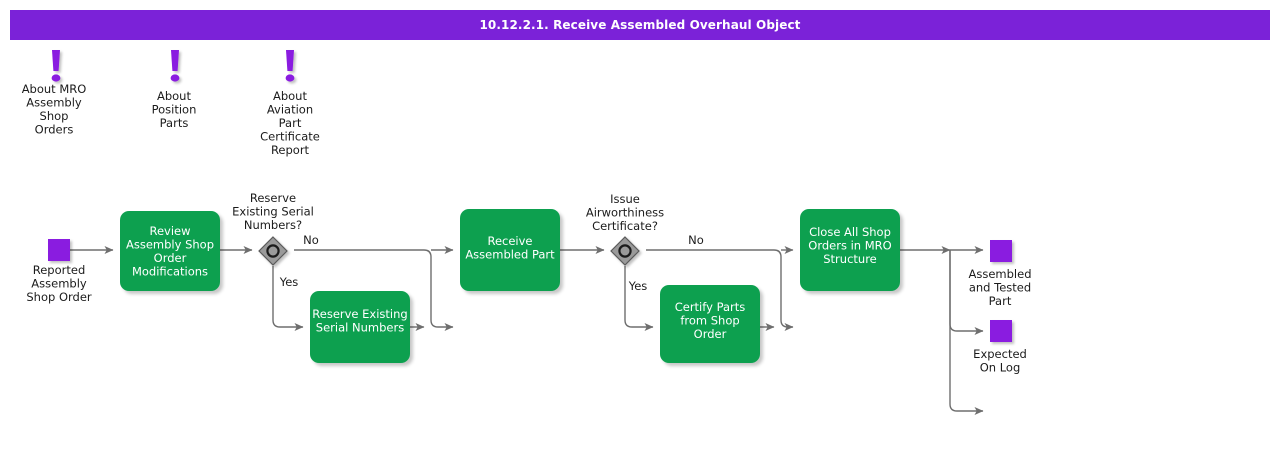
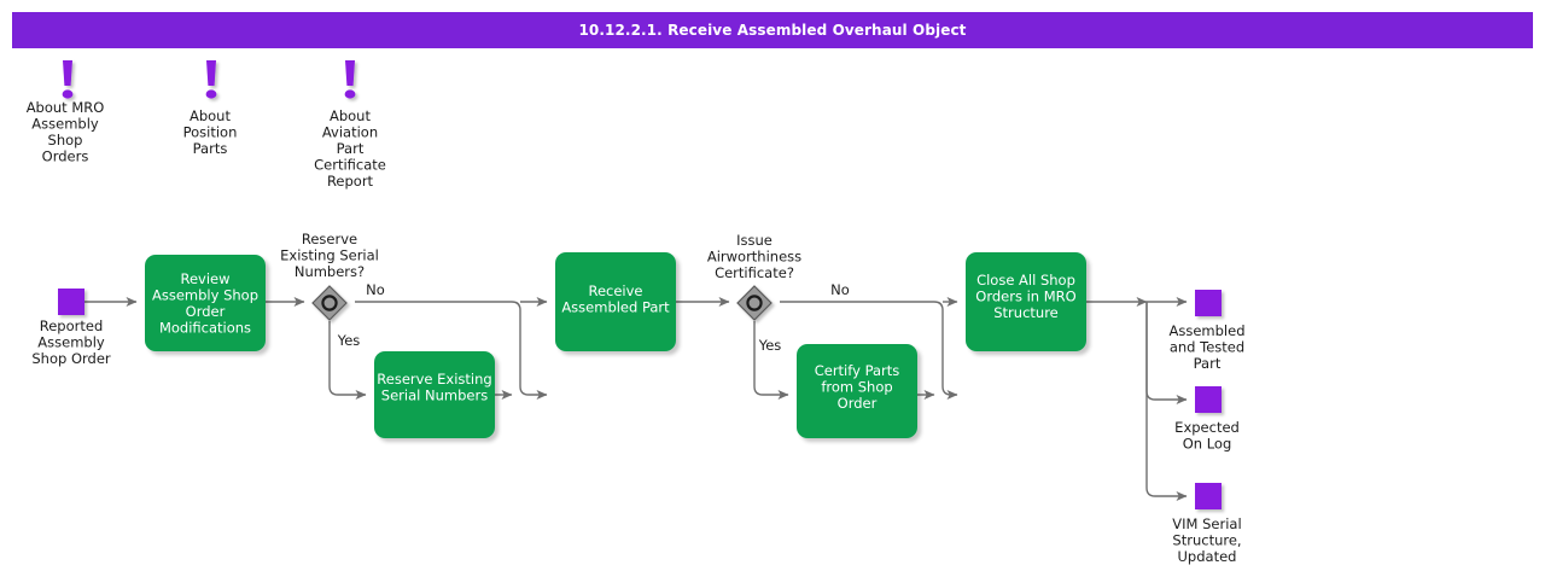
  10.12.2.1. Receive Assembled Overhaul Object
  About MRO Assembly Shop Orders
  About Position Parts
  About Aviation Part Certificate Report
  Reported Assembly Shop Order
  Review Assembly Shop Order Modifications
  Reserve Existing Serial Numbers
  Receive Assembled Part
  Certify Parts from Shop Order
  Close All Shop Orders in MRO Structure
  Reserve Existing Serial Numbers?
  Issue Airworthiness Certificate?
  Assembled and Tested Part
  Expected On Log
+ VIM Serial Structure, Updated
  No
  Yes
  No
  Yes
